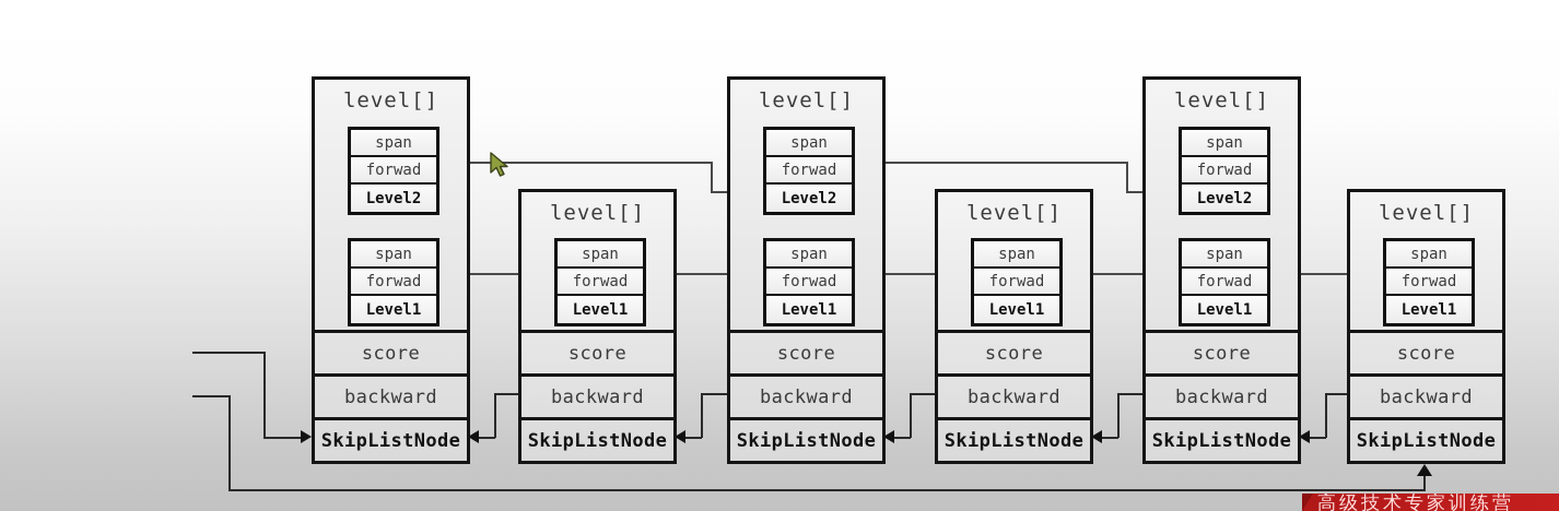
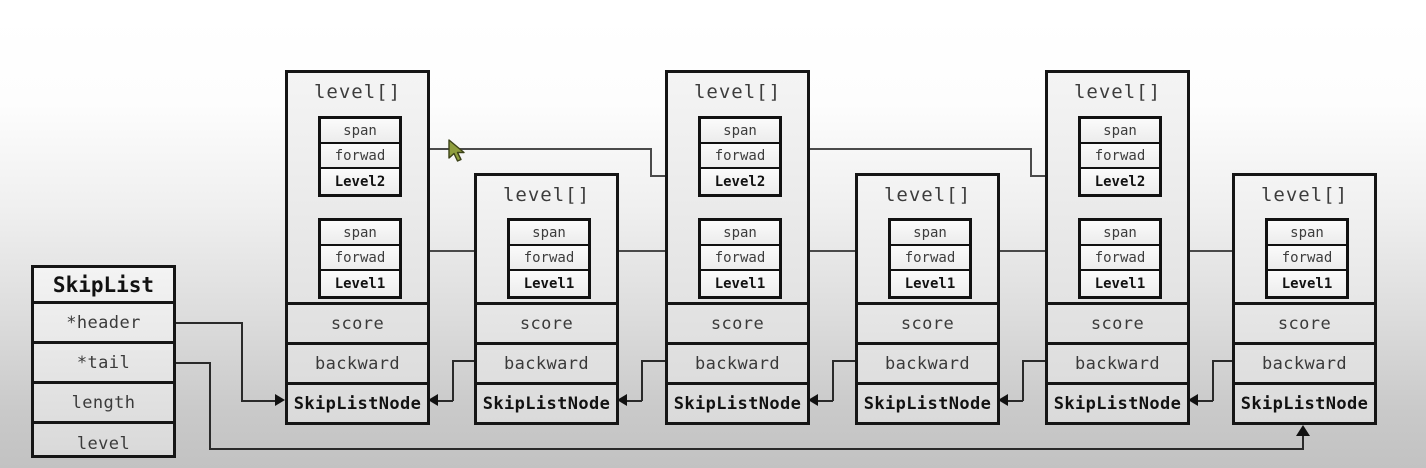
+ SkipList
+ *header
+ *tail
+ length
+ level
  level[]
  span
  forwad
  Level2
  span
  forwad
  Level1
  score
  backward
  SkipListNode
  level[]
  span
  forwad
  Level1
  score
  backward
  SkipListNode
  level[]
  span
  forwad
  Level2
  span
  forwad
  Level1
  score
  backward
  SkipListNode
  level[]
  span
  forwad
  Level1
  score
  backward
  SkipListNode
  level[]
  span
  forwad
  Level2
  span
  forwad
  Level1
  score
  backward
  SkipListNode
  level[]
  span
  forwad
  Level1
  score
  backward
  SkipListNode
- 高级技术专家训练营
